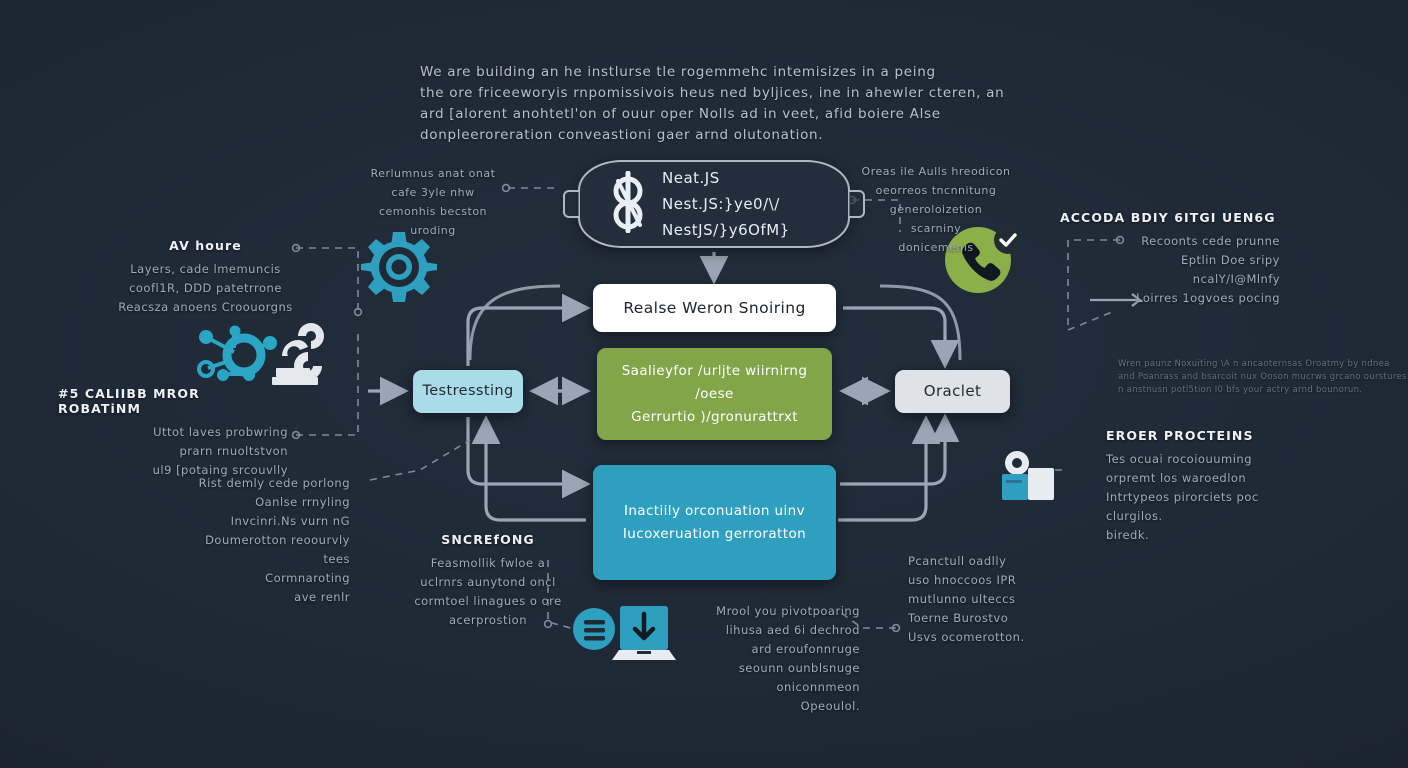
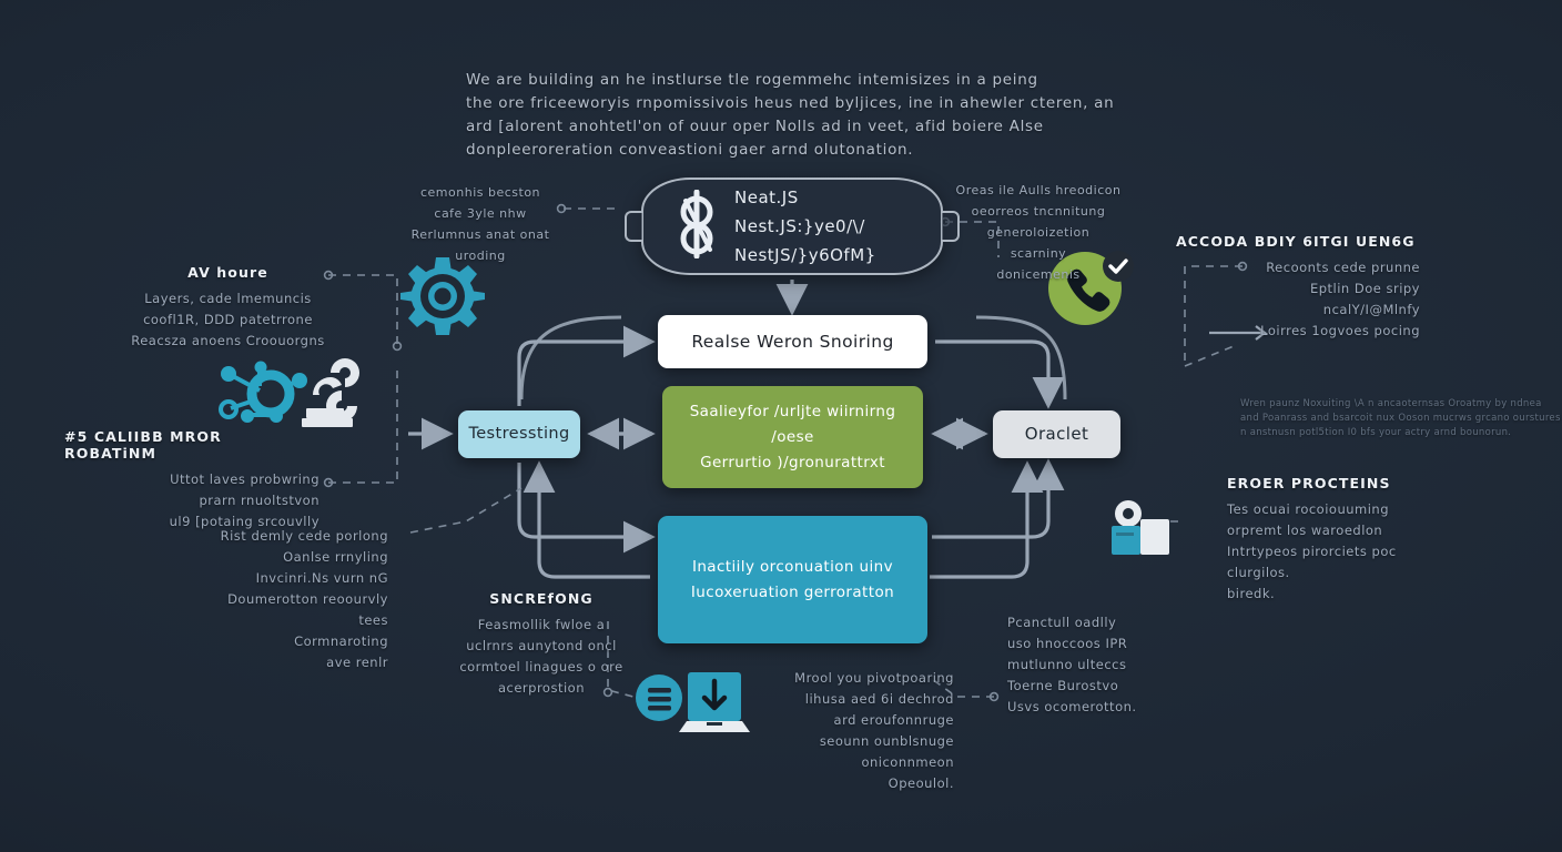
  We are building an he instlurse tle rogemmehc intemisizes in a peing
  the ore friceeworyis rnpomissivois heus ned byljices, ine in ahewler cteren, an
  ard [alorent anohtetl'on of ouur oper Nolls ad in veet, afid boiere Alse
  donpleeroreration conveastioni gaer arnd olutonation.
  Neat.JS
  Nest.JS:}ye0/\/
  NestJS/}y6OfM}
  Realse Weron Snoiring
  Saalieyfor /urljte wiirnirng /oese
  Gerrurtio )/gronurattrxt
  Inactiily orconuation uinv
  Iucoxeruation gerroratton
  Testressting
  Oraclet
  AV houre
  Layers, cade lmemuncis
  coofl1R, DDD patetrrone
  Reacsza anoens Croouorgns
  #5 CALIIBB MROR ROBATiNM
  Uttot laves probwring
  prarn rnuoltstvon
  ul9 [potaing srcouvlly
  Rist demly cede porlong
  Oanlse rrnyling
  Invcinri.Ns vurn nG
  Doumerotton reoourvly
  tees
  Cormnaroting
  ave renlr
  SNCREfONG
  Feasmollik fwloe a
  uclrnrs aunytond oncl
  cormtoel linagues o ore
  acerprostion
  ACCODA BDIY 6ITGI UEN6G
  Recoonts cede prunne
  Eptlin Doe sripy
  ncalY/I@Mlnfy
  Loirres 1ogvoes pocing
  Wren paunz Noxuiting \A n ancaoternsas Oroatmy by ndnea
  and Poanrass and bsarcoit nux Ooson mucrws grcano ourstures
  n anstnusn potl5tion I0 bfs your actry arnd bounorun.
  EROER PROCTEINS
  Tes ocuai rocoiouuming
  orpremt los waroedlon
  Intrtypeos pirorciets poc
  clurgilos.
  biredk.
  Pcanctull oadlly
  uso hnoccoos IPR
  mutlunno ulteccs
  Toerne Burostvo
  Usvs ocomerotton.
  Mrool you pivotpoaring
  lihusa aed 6i dechrod
  ard eroufonnruge
  seounn ounblsnuge
  oniconnmeon
  Opeoulol.
- Rerlumnus anat onat
+ cemonhis becston
  cafe 3yle nhw
- cemonhis becston
+ Rerlumnus anat onat
  uroding
  Oreas ile Aulls hreodicon
  oeorreos tncnnitung
  generoloizetion
  scarniny
  donicemenis
